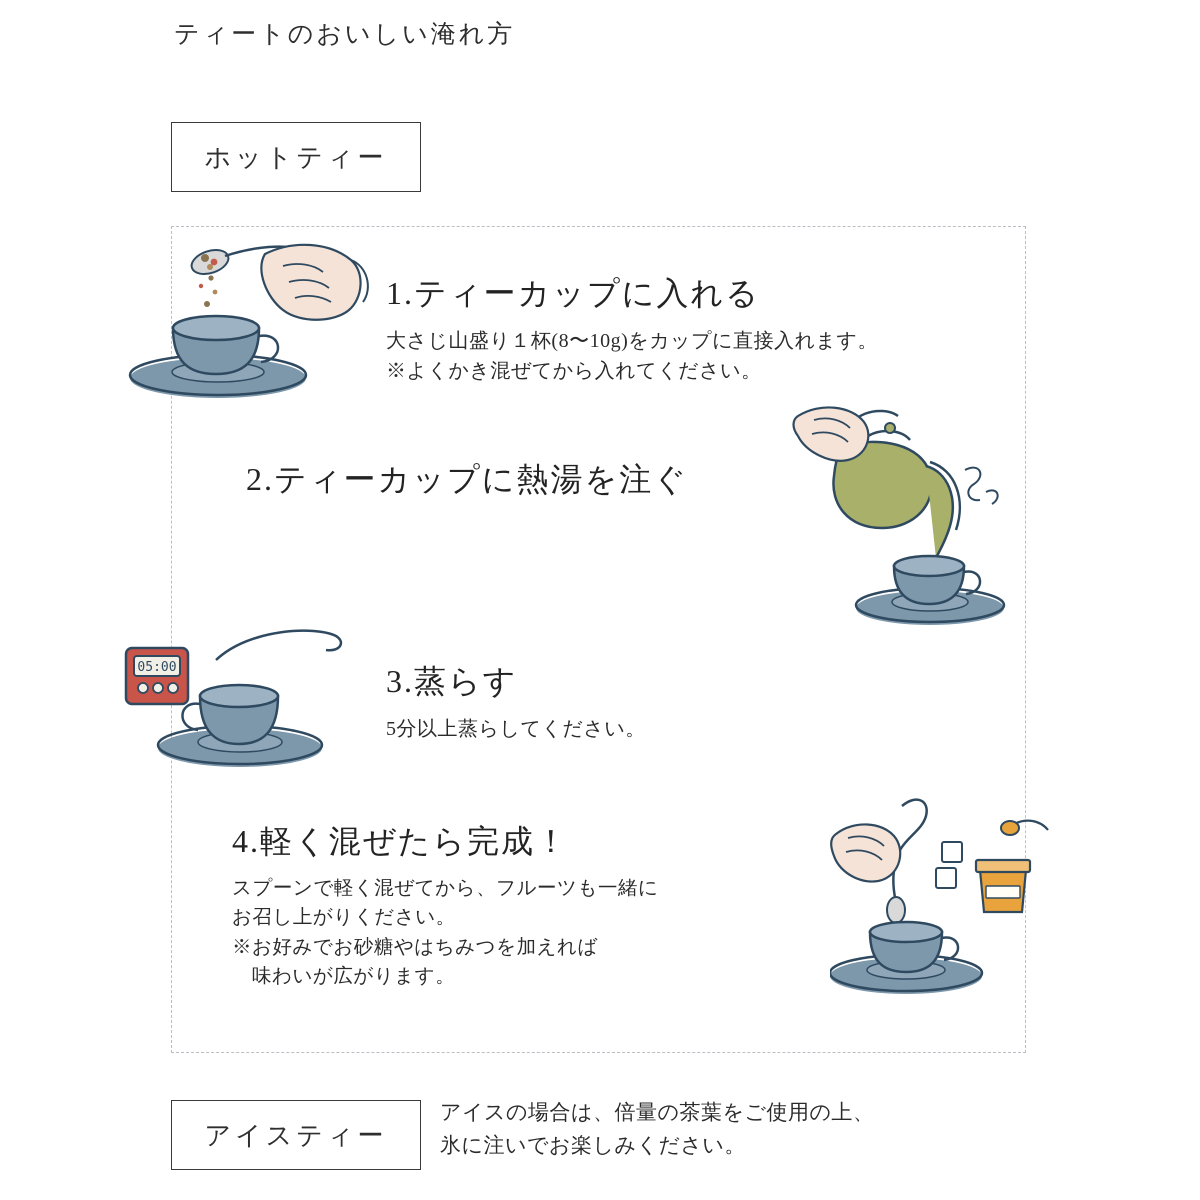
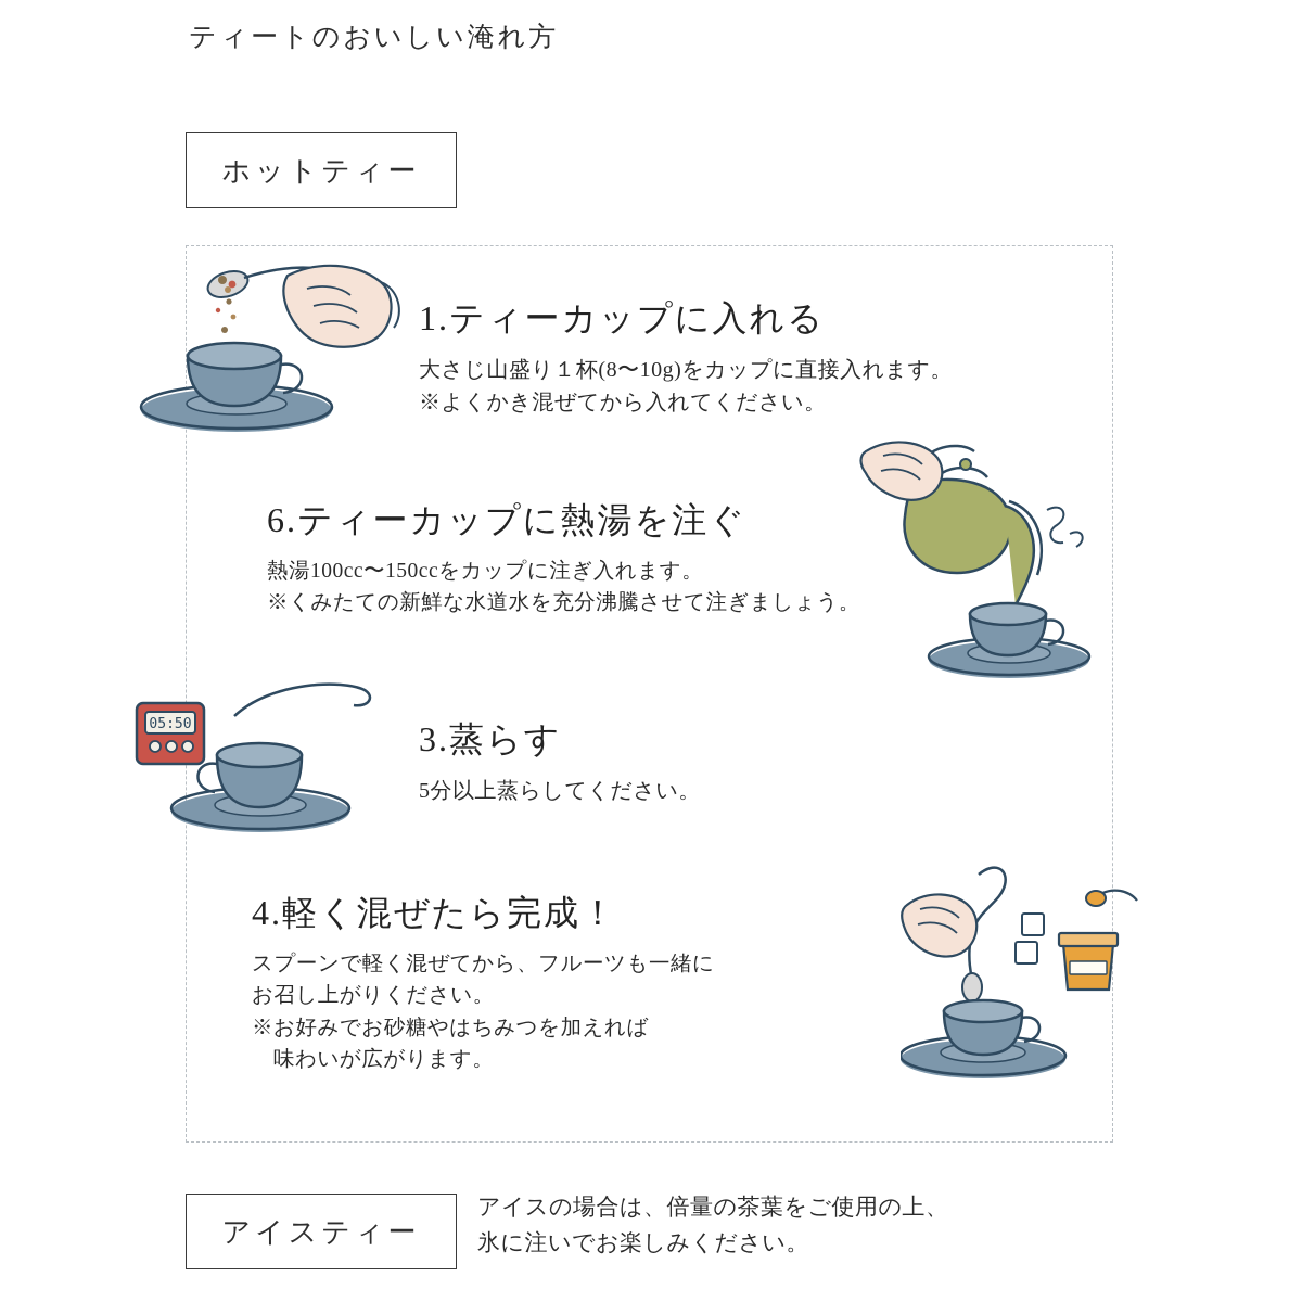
  ティートのおいしい淹れ方
  ホットティー
  1.ティーカップに入れる
  大さじ山盛り１杯(8〜10g)をカップに直接入れます。
  ※よくかき混ぜてから入れてください。
- 2.ティーカップに熱湯を注ぐ
+ 6.ティーカップに熱湯を注ぐ
+ 熱湯100cc〜150ccをカップに注ぎ入れます。
+ ※くみたての新鮮な水道水を充分沸騰させて注ぎましょう。
  3.蒸らす
  5分以上蒸らしてください。
- 05:00
+ 05:50
  4.軽く混ぜたら完成！
  スプーンで軽く混ぜてから、フルーツも一緒に
  お召し上がりください。
  ※お好みでお砂糖やはちみつを加えれば
  味わいが広がります。
  アイスティー
  アイスの場合は、倍量の茶葉をご使用の上、
  氷に注いでお楽しみください。
